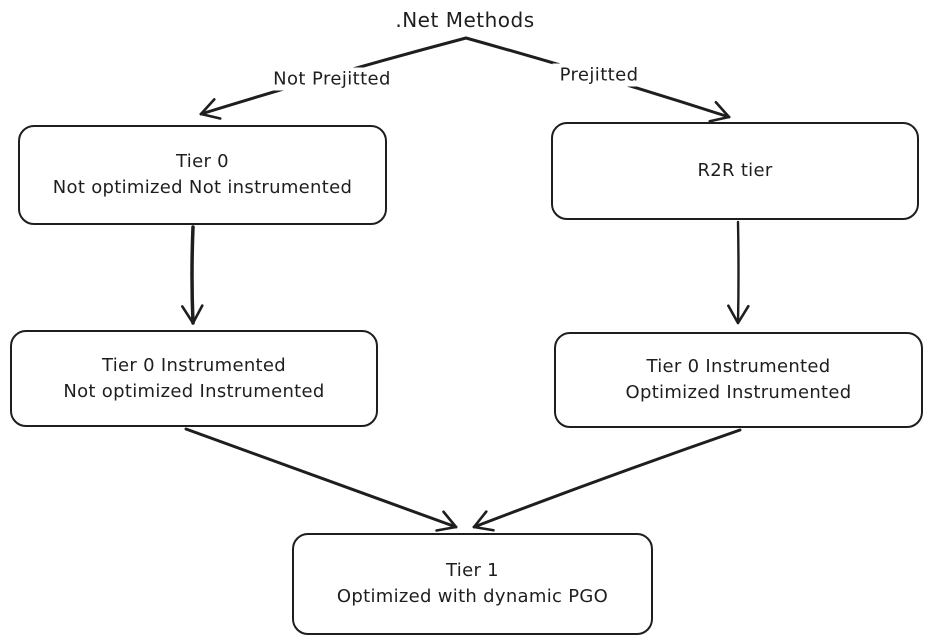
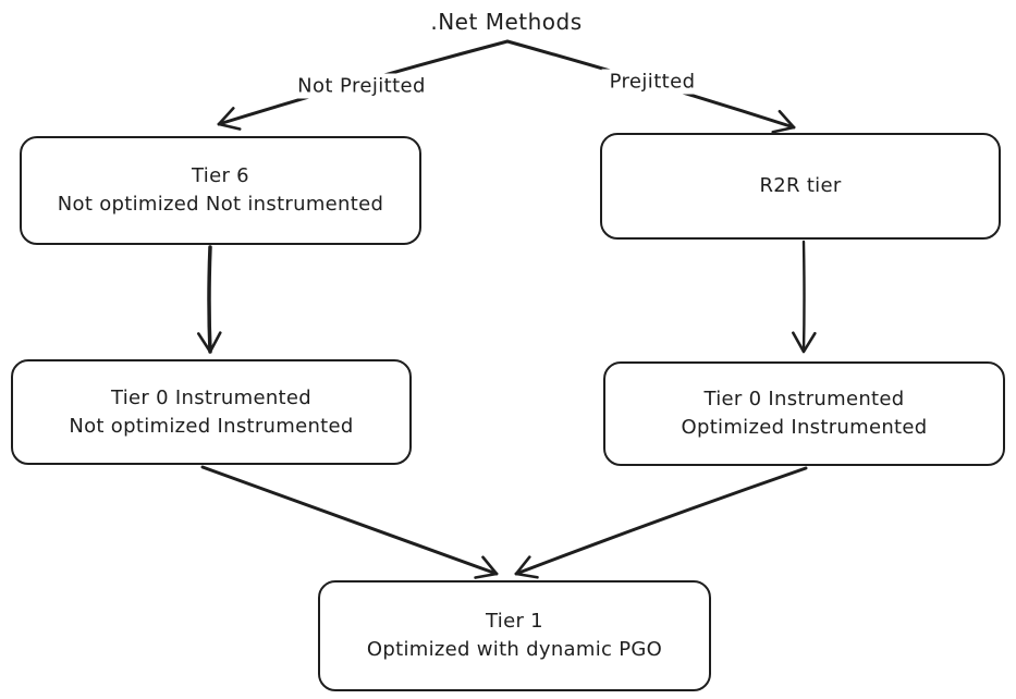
  .Net Methods
  Not Prejitted
  Prejitted
- Tier 0
+ Tier 6
  Not optimized Not instrumented
  R2R tier
  Tier 0 Instrumented
  Not optimized Instrumented
  Tier 0 Instrumented
  Optimized Instrumented
  Tier 1
  Optimized with dynamic PGO
